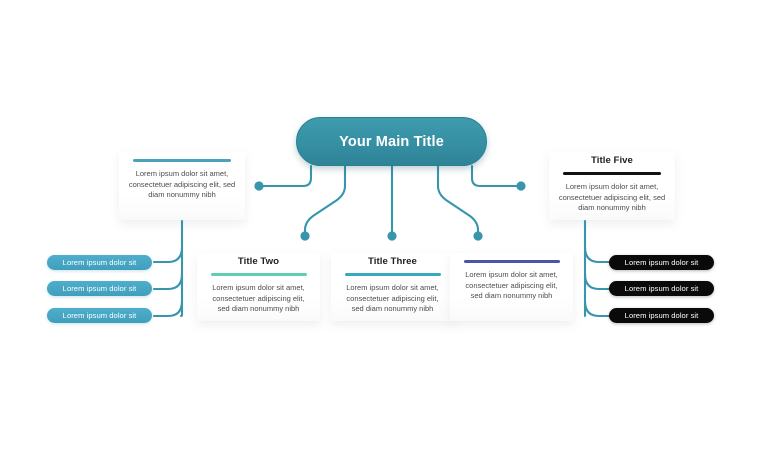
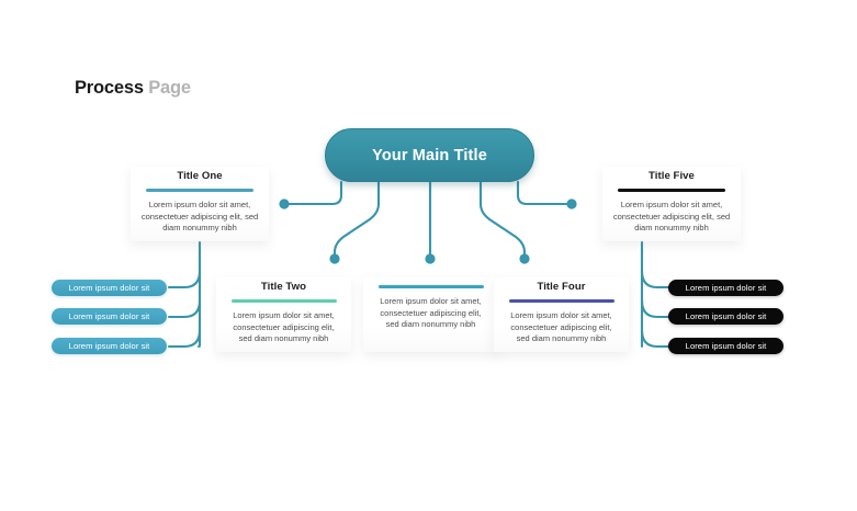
+ Process Page
  Your Main Title
+ Title One
  Lorem ipsum dolor sit amet, consectetuer adipiscing elit, sed diam nonummy nibh
  Title Two
  Lorem ipsum dolor sit amet, consectetuer adipiscing elit, sed diam nonummy nibh
- Title Three
  Lorem ipsum dolor sit amet, consectetuer adipiscing elit, sed diam nonummy nibh
+ Title Four
  Lorem ipsum dolor sit amet, consectetuer adipiscing elit, sed diam nonummy nibh
  Title Five
  Lorem ipsum dolor sit amet, consectetuer adipiscing elit, sed diam nonummy nibh
  Lorem ipsum dolor sit
  Lorem ipsum dolor sit
  Lorem ipsum dolor sit
  Lorem ipsum dolor sit
  Lorem ipsum dolor sit
  Lorem ipsum dolor sit
